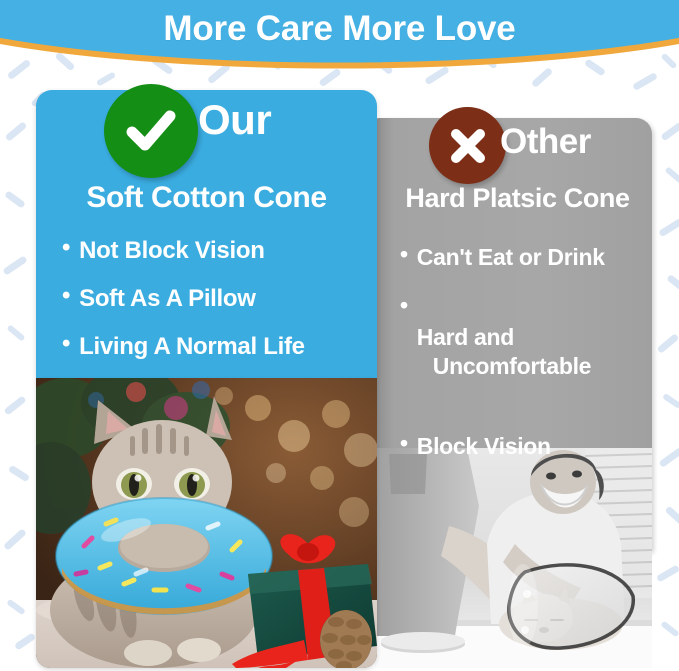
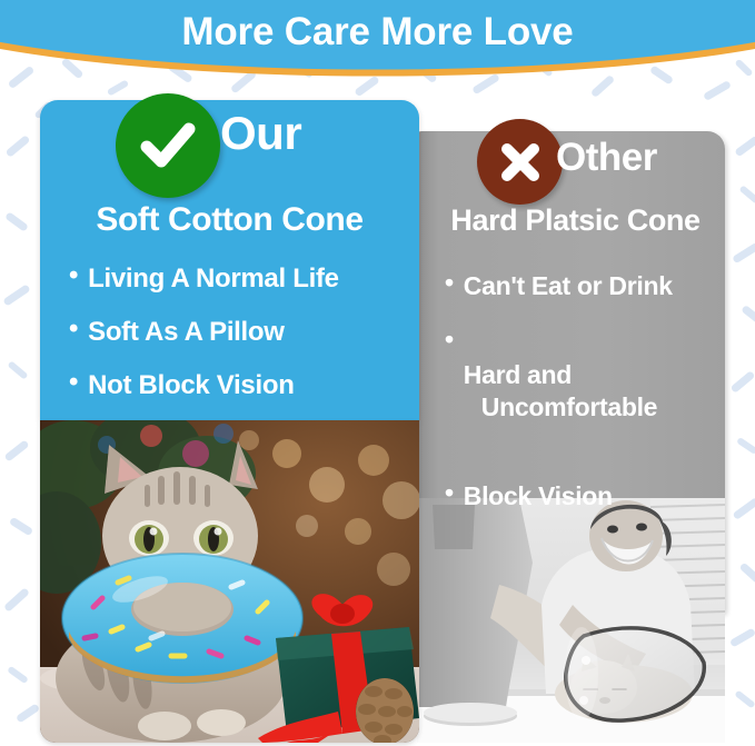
  More Care More Love
  Our
  Other
  Soft Cotton Cone
  Hard Platsic Cone
  •
- Not Block Vision
+ Living A Normal Life
  •
  Soft As A Pillow
  •
- Living A Normal Life
+ Not Block Vision
  •
  Can't Eat or Drink
  •
  Hard and
  Uncomfortable
  •
  Block Vision
